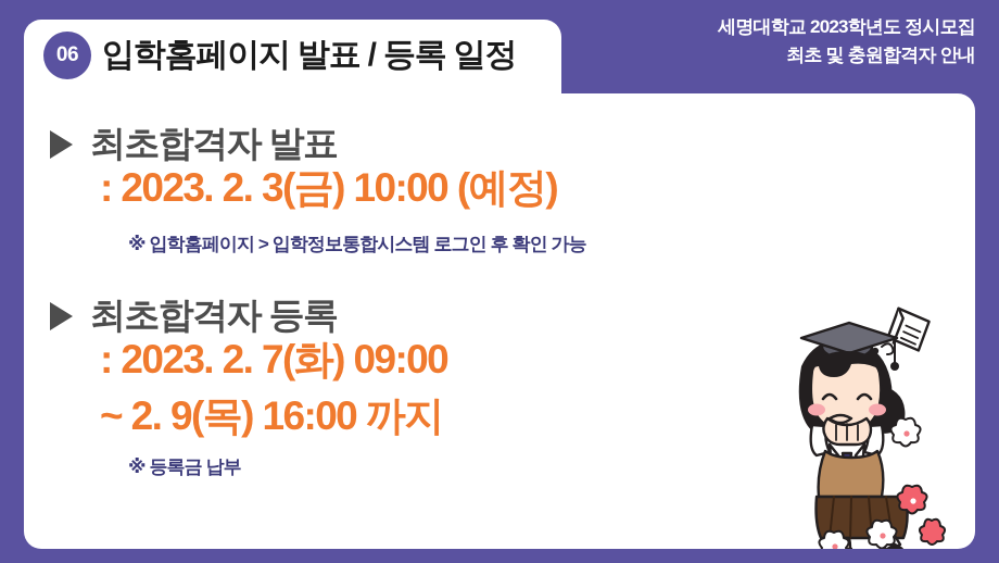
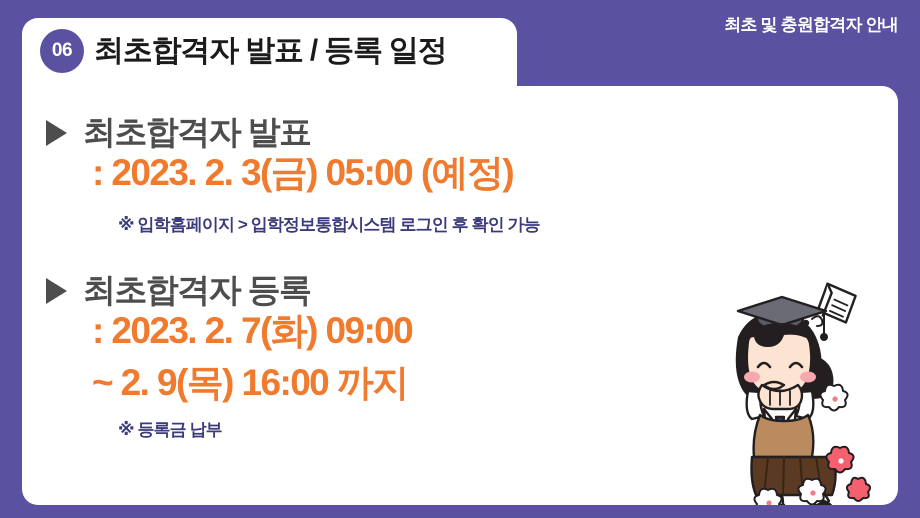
  06
- 입학홈페이지 발표 / 등록 일정
+ 최초합격자 발표 / 등록 일정
- 세명대학교 2023학년도 정시모집
  최초 및 충원합격자 안내
  최초합격자 발표
- : 2023. 2. 3(금) 10:00 (예정)
+ : 2023. 2. 3(금) 05:00 (예정)
  ※ 입학홈페이지 > 입학정보통합시스템 로그인 후 확인 가능
  최초합격자 등록
  : 2023. 2. 7(화) 09:00
  ~ 2. 9(목) 16:00 까지
  ※ 등록금 납부
